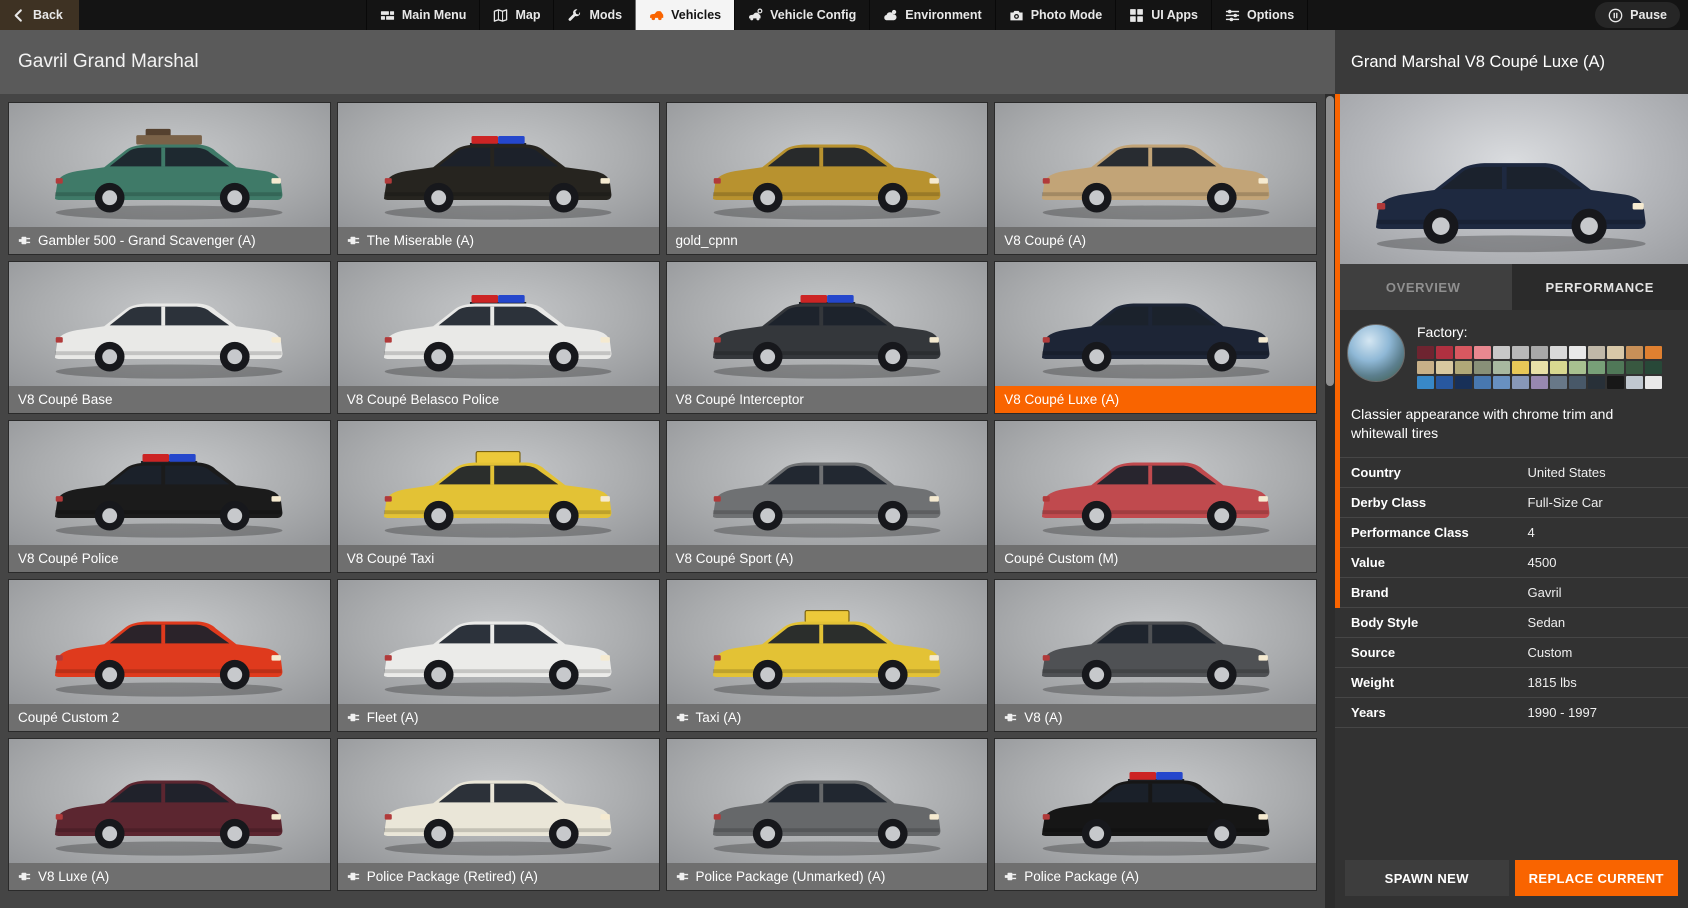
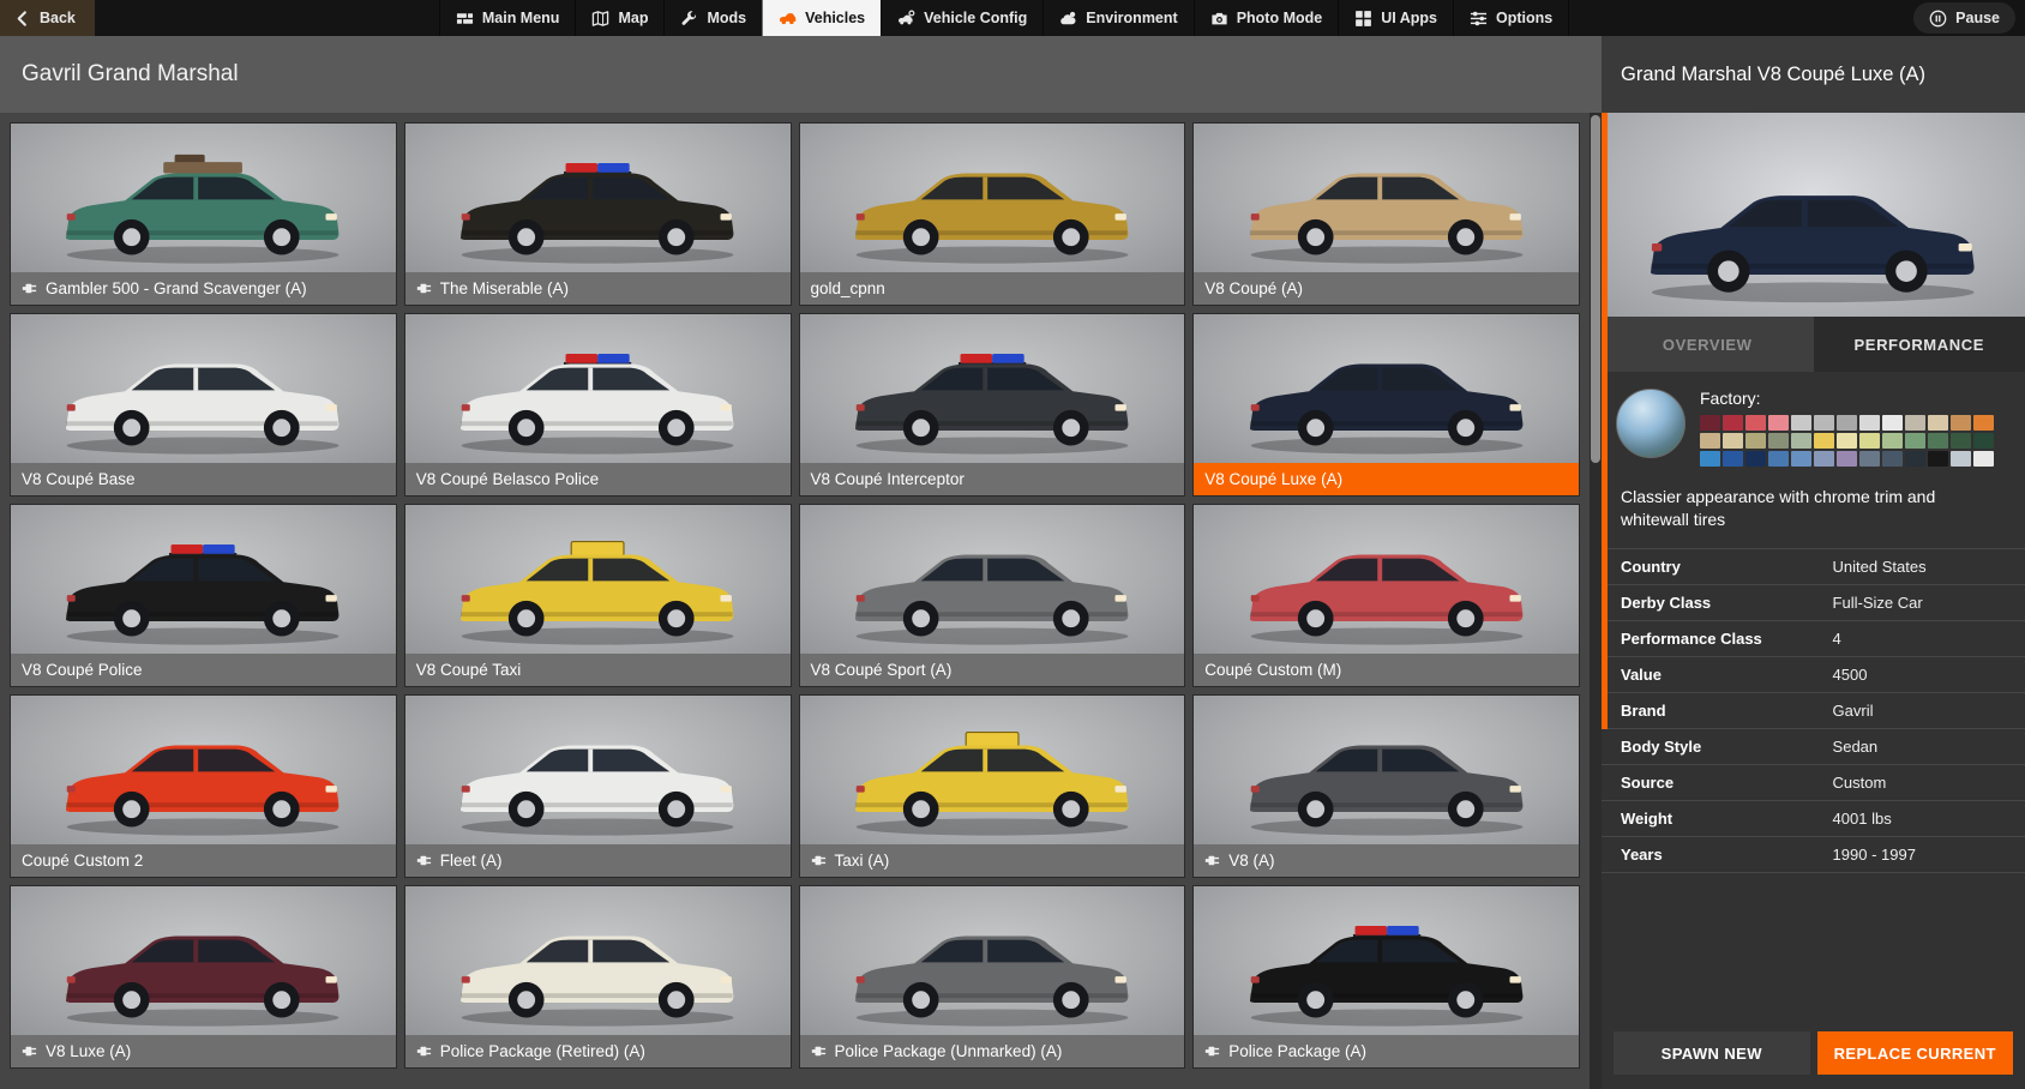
  Back
  Main Menu
  Map
  Mods
  Vehicles
  Vehicle Config
  Environment
  Photo Mode
  UI Apps
  Options
  Pause
  Gavril Grand Marshal
  Gambler 500 - Grand Scavenger (A)
  The Miserable (A)
  gold_cpnn
  V8 Coupé (A)
  V8 Coupé Base
  V8 Coupé Belasco Police
  V8 Coupé Interceptor
  V8 Coupé Luxe (A)
  V8 Coupé Police
  V8 Coupé Taxi
  V8 Coupé Sport (A)
  Coupé Custom (M)
  Coupé Custom 2
  Fleet (A)
  Taxi (A)
  V8 (A)
  V8 Luxe (A)
  Police Package (Retired) (A)
  Police Package (Unmarked) (A)
  Police Package (A)
  Grand Marshal V8 Coupé Luxe (A)
  OVERVIEW
  PERFORMANCE
  Factory:
  Classier appearance with chrome trim and whitewall tires
  Country
  United States
  Derby Class
  Full-Size Car
  Performance Class
  4
  Value
  4500
  Brand
  Gavril
  Body Style
  Sedan
  Source
  Custom
  Weight
- 1815 lbs
+ 4001 lbs
  Years
  1990 - 1997
  SPAWN NEW
  REPLACE CURRENT
